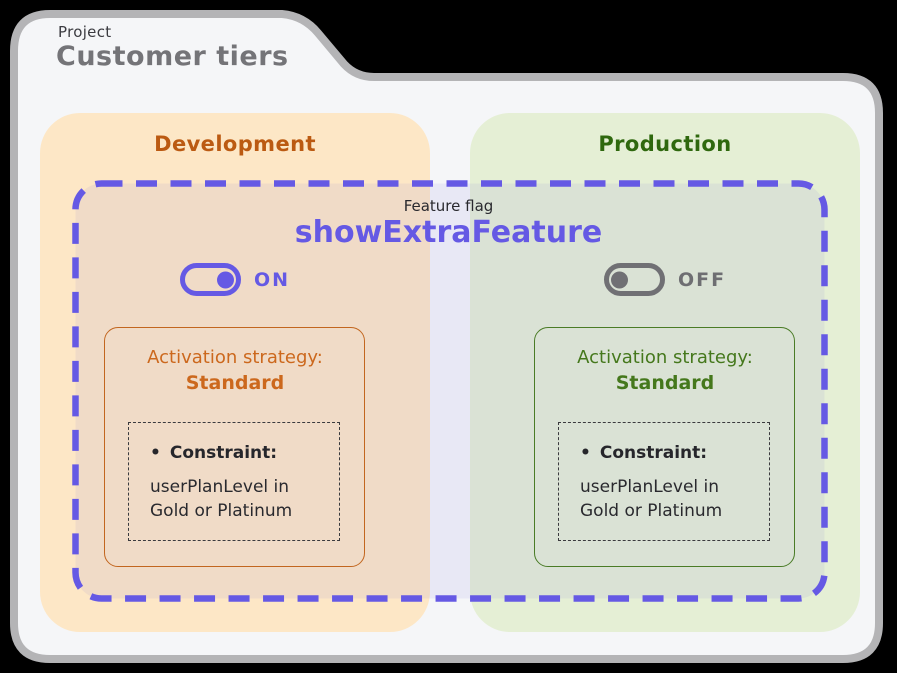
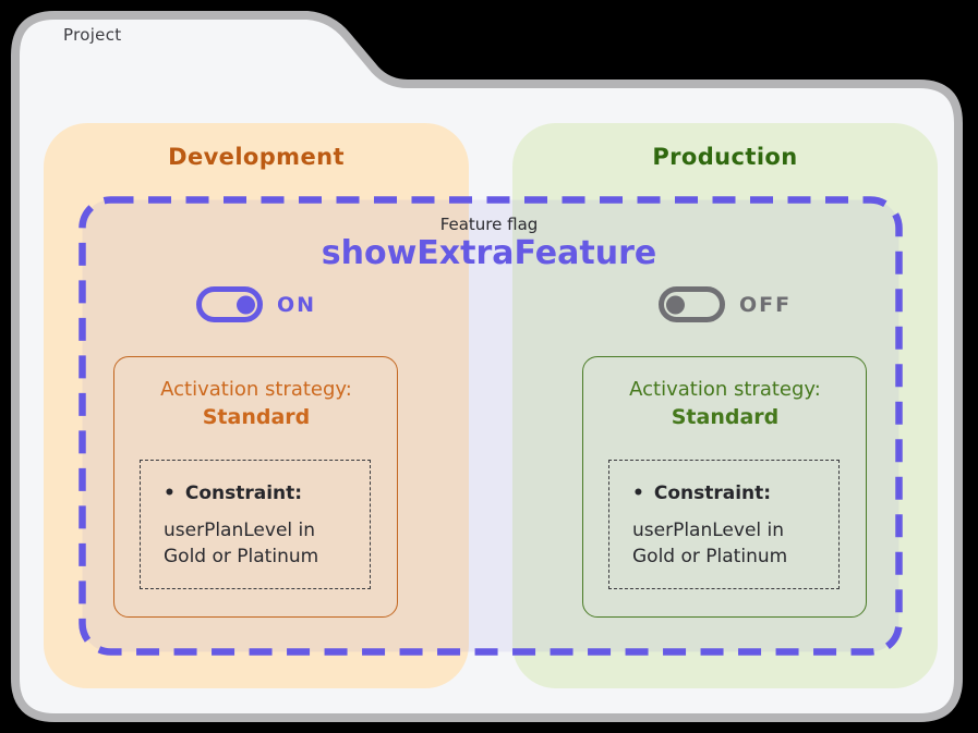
  Project
- Customer tiers
  Feature flag
  showExtraFeature
  Development
  ON
  Activation strategy:
  Standard
  • Constraint:
  userPlanLevel in
  Gold or Platinum
  Production
  OFF
  Activation strategy:
  Standard
  • Constraint:
  userPlanLevel in
  Gold or Platinum
